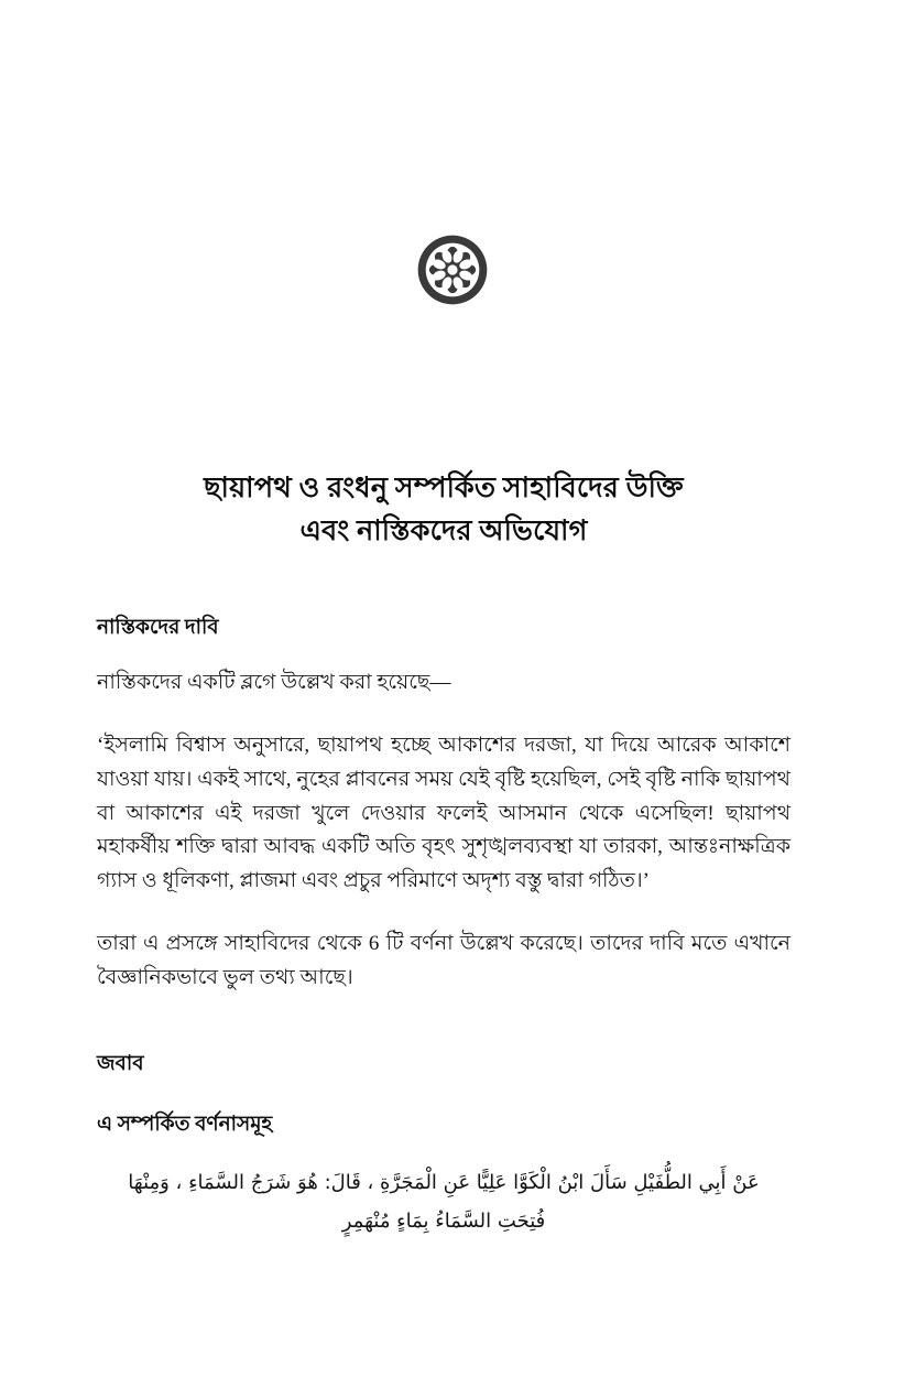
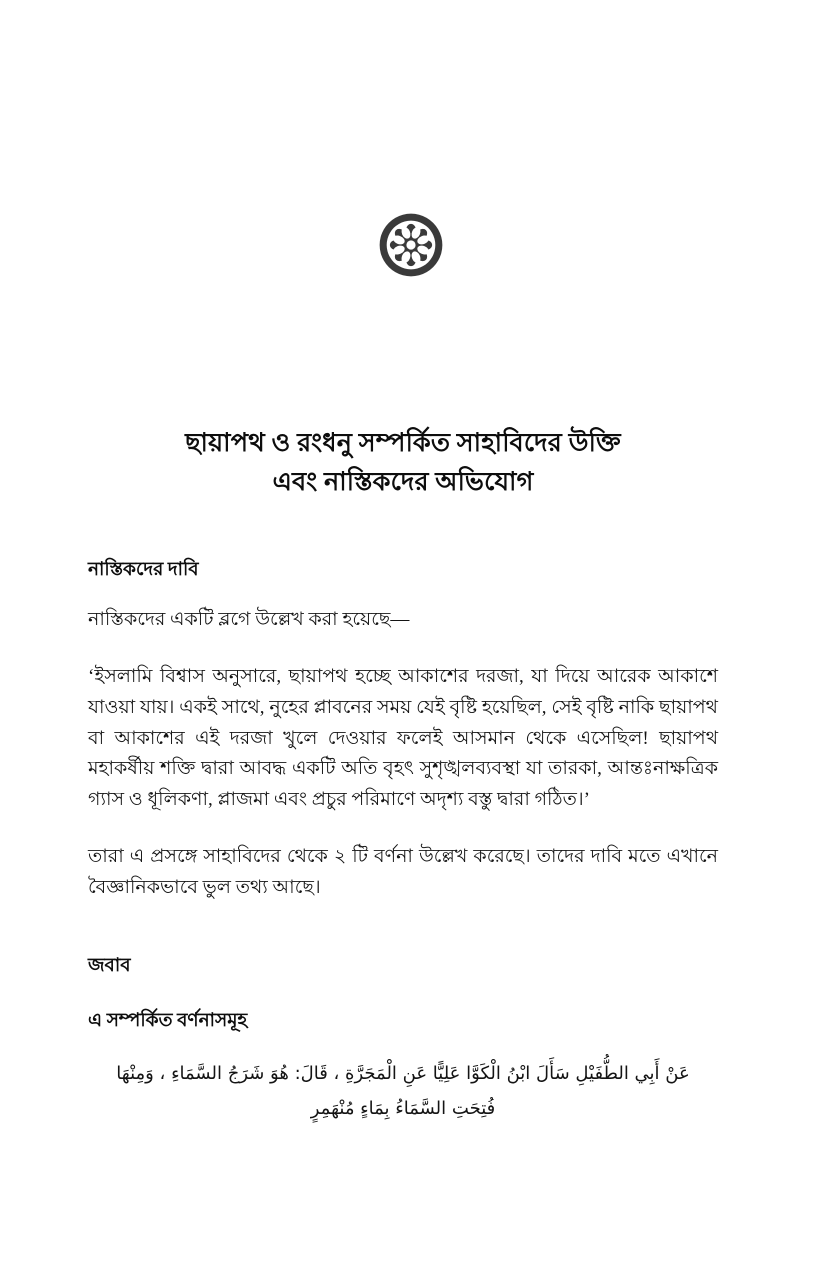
  ছায়াপথ ও রংধনু সম্পর্কিত সাহাবিদের উক্তি
  এবং নাস্তিকদের অভিযোগ
  নাস্তিকদের দাবি
  নাস্তিকদের একটি ব্লগে উল্লেখ করা হয়েছে—
  ‘ইসলামি বিশ্বাস অনুসারে, ছায়াপথ হচ্ছে আকাশের দরজা, যা দিয়ে আরেক আকাশে যাওয়া যায়। একই সাথে, নুহের প্লাবনের সময় যেই বৃষ্টি হয়েছিল, সেই বৃষ্টি নাকি ছায়াপথ বা আকাশের এই দরজা খুলে দেওয়ার ফলেই আসমান থেকে এসেছিল! ছায়াপথ মহাকর্ষীয় শক্তি দ্বারা আবদ্ধ একটি অতি বৃহৎ সুশৃঙ্খলব্যবস্থা যা তারকা, আন্তঃনাক্ষত্রিক গ্যাস ও ধূলিকণা, প্লাজমা এবং প্রচুর পরিমাণে অদৃশ্য বস্তু দ্বারা গঠিত।’
- তারা এ প্রসঙ্গে সাহাবিদের থেকে 6 টি বর্ণনা উল্লেখ করেছে। তাদের দাবি মতে এখানে বৈজ্ঞানিকভাবে ভুল তথ্য আছে।
+ তারা এ প্রসঙ্গে সাহাবিদের থেকে ২ টি বর্ণনা উল্লেখ করেছে। তাদের দাবি মতে এখানে বৈজ্ঞানিকভাবে ভুল তথ্য আছে।
  জবাব
  এ সম্পর্কিত বর্ণনাসমূহ
  عَنْ أَبِي الطُّفَيْلِ سَأَلَ ابْنُ الْكَوَّا عَلِيًّا عَنِ الْمَجَرَّةِ ، قَالَ: هُوَ شَرَجُ السَّمَاءِ ، وَمِنْهَا فُتِحَتِ السَّمَاءُ بِمَاءٍ مُنْهَمِرٍ
